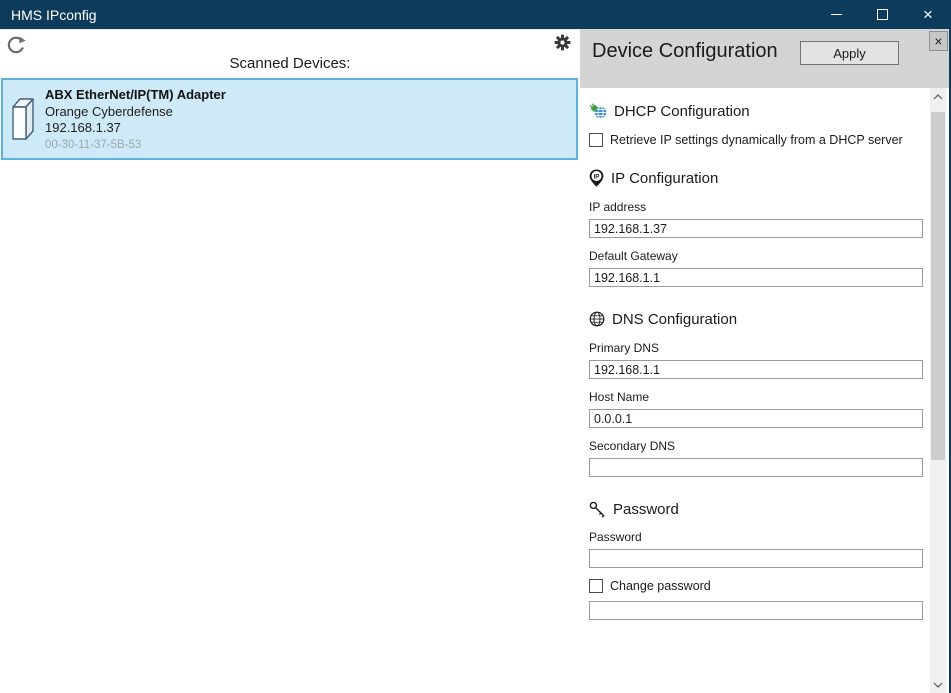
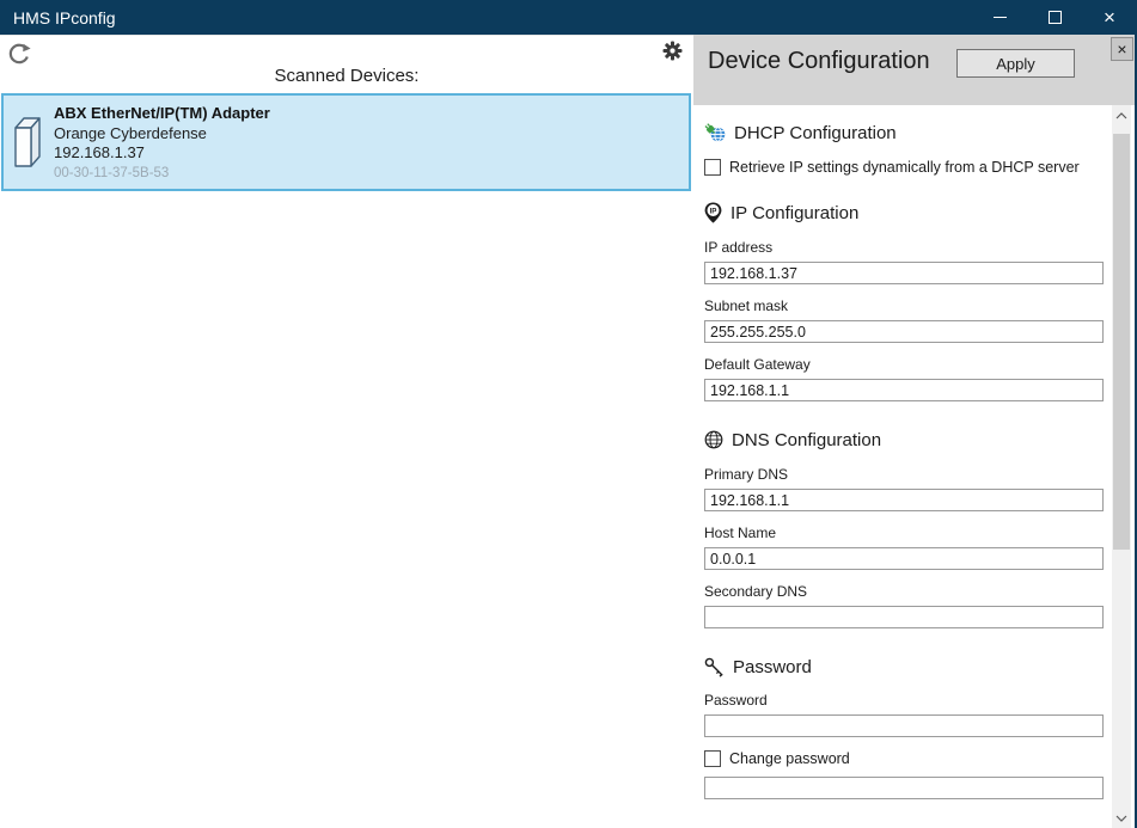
  HMS IPconfig
  ×
  Scanned Devices:
  ABX EtherNet/IP(TM) Adapter
  Orange Cyberdefense
  192.168.1.37
  00-30-11-37-5B-53
  Device Configuration
  Apply
  ×
  DHCP Configuration
  Retrieve IP settings dynamically from a DHCP server
  IP Configuration
  IP address
  192.168.1.37
+ Subnet mask
+ 255.255.255.0
  Default Gateway
  192.168.1.1
  DNS Configuration
  Primary DNS
  192.168.1.1
  Host Name
  0.0.0.1
  Secondary DNS
  Password
  Password
  Change password
